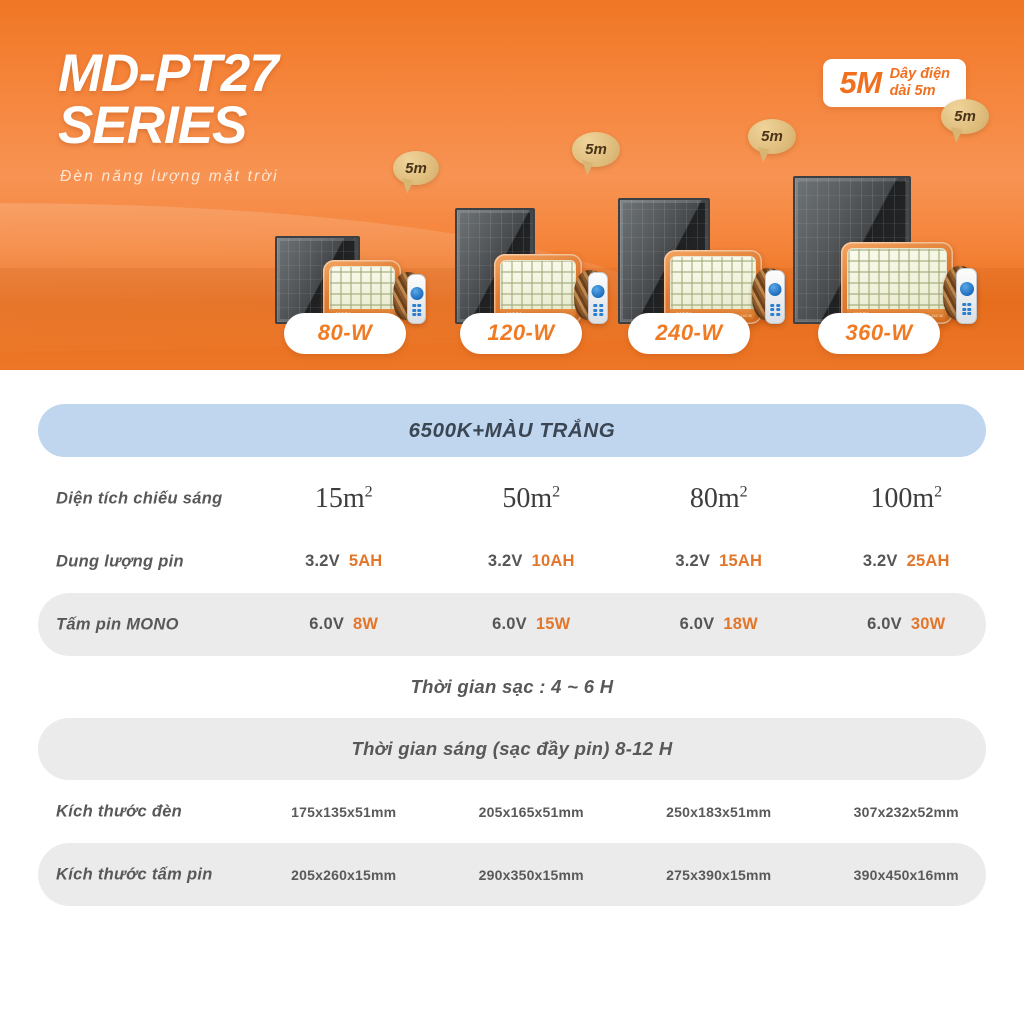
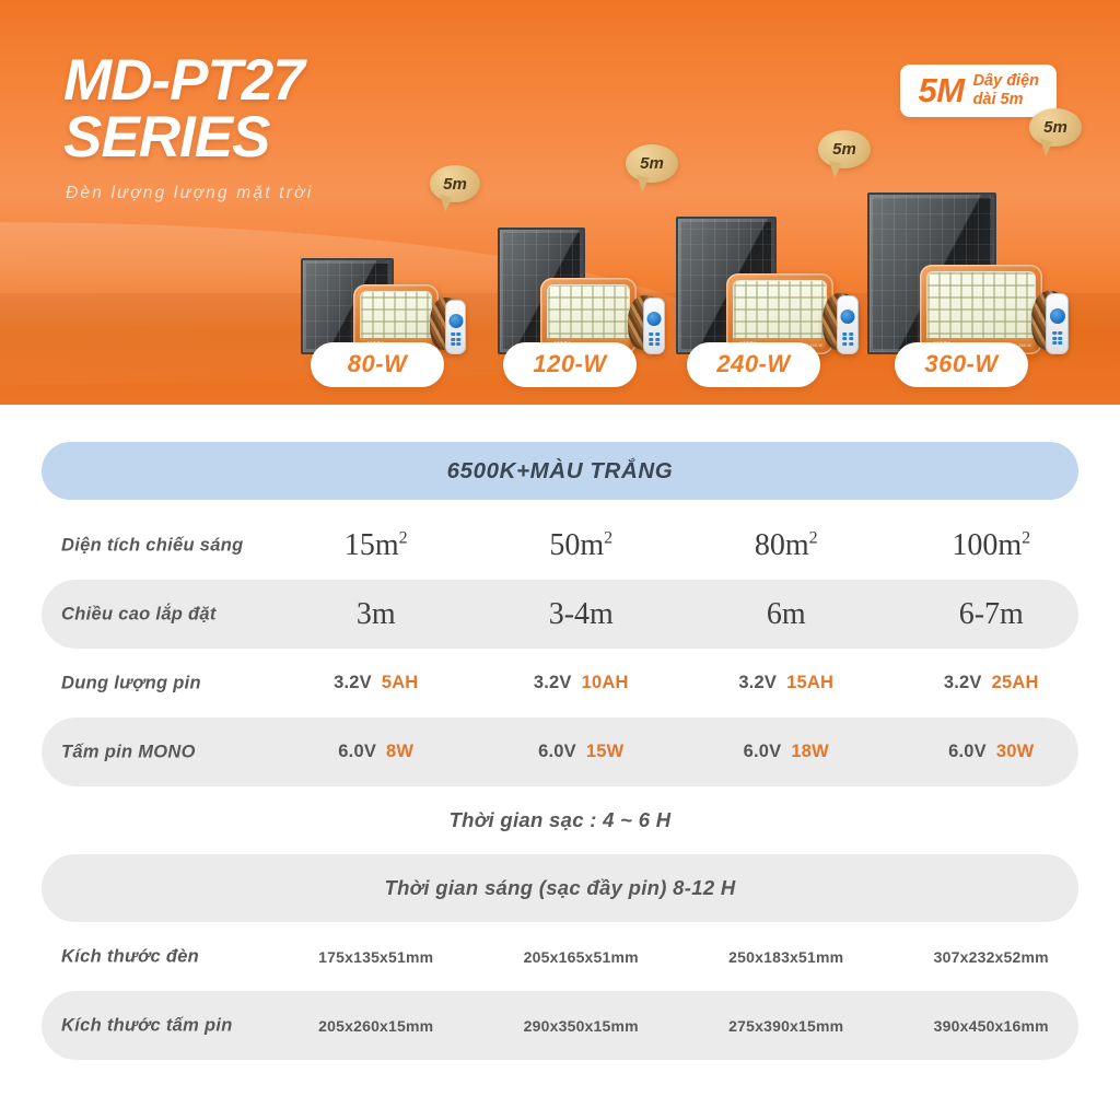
  MD-PT27
  SERIES
- Đèn năng lượng mặt trời
+ Đèn lượng lượng mặt trời
  5M
  Dây điện
  dài 5m
  5m
  5m
  5m
  5m
  80-W
  120-W
  240-W
  360-W
  6500K+MÀU TRẮNG
  Diện tích chiếu sáng
  15m2
  50m2
  80m2
  100m2
+ Chiều cao lắp đặt
+ 3m
+ 3-4m
+ 6m
+ 6-7m
  Dung lượng pin
  3.2V
  5AH
  3.2V
  10AH
  3.2V
  15AH
  3.2V
  25AH
  Tấm pin MONO
  6.0V
  8W
  6.0V
  15W
  6.0V
  18W
  6.0V
  30W
  Thời gian sạc : 4 ~ 6 H
  Thời gian sáng (sạc đầy pin) 8-12 H
  Kích thước đèn
  175x135x51mm
  205x165x51mm
  250x183x51mm
  307x232x52mm
  Kích thước tấm pin
  205x260x15mm
  290x350x15mm
  275x390x15mm
  390x450x16mm
